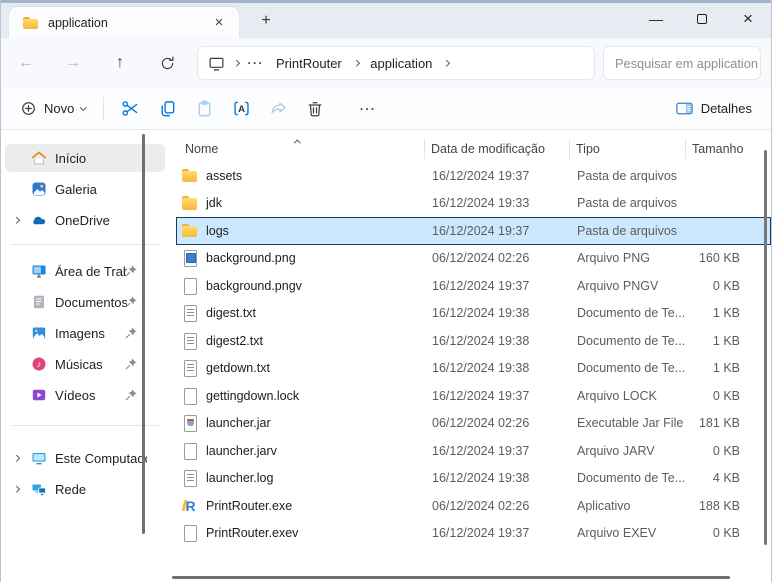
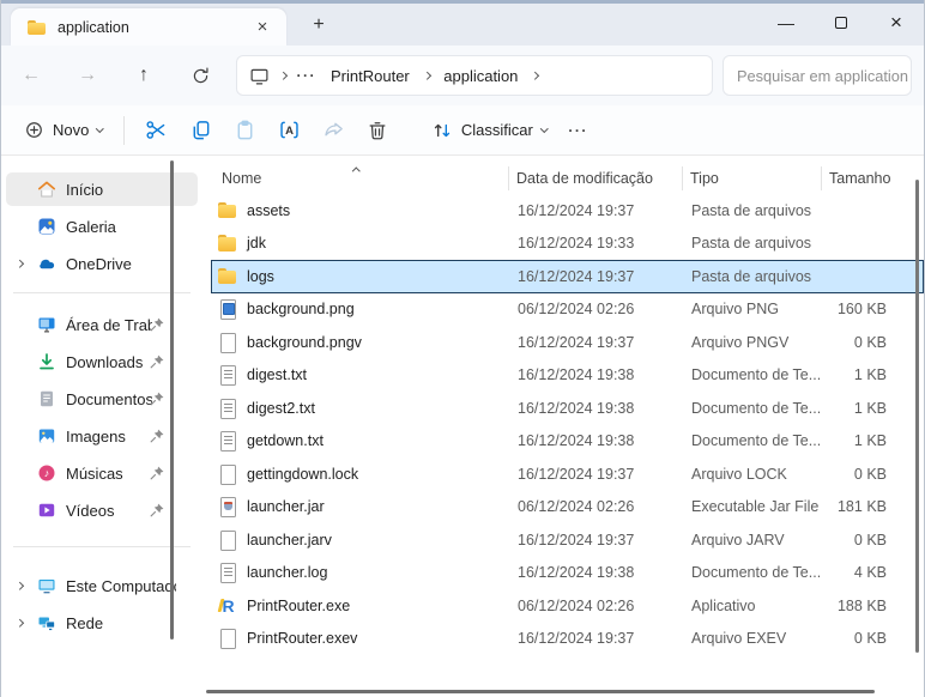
  application
  ×
  +
  —
  ×
  ←
  →
  ↑
  ···
  PrintRouter
  application
  Pesquisar em application
  Novo
  A
+ Classificar
  ···
- Detalhes
  Início
  Galeria
  OneDrive
  Área de Trab
+ Downloads
  Documentos
  Imagens
  ♪
  Músicas
  Vídeos
  Este Computad
  Rede
  Nome
  Data de modificação
  Tipo
  Tamanho
  assets
  16/12/2024 19:37
  Pasta de arquivos
  jdk
  16/12/2024 19:33
  Pasta de arquivos
  logs
  16/12/2024 19:37
  Pasta de arquivos
  background.png
  06/12/2024 02:26
  Arquivo PNG
  160 KB
  background.pngv
  16/12/2024 19:37
  Arquivo PNGV
  0 KB
  digest.txt
  16/12/2024 19:38
  Documento de Te...
  1 KB
  digest2.txt
  16/12/2024 19:38
  Documento de Te...
  1 KB
  getdown.txt
  16/12/2024 19:38
  Documento de Te...
  1 KB
  gettingdown.lock
  16/12/2024 19:37
  Arquivo LOCK
  0 KB
  launcher.jar
  06/12/2024 02:26
  Executable Jar File
  181 KB
  launcher.jarv
  16/12/2024 19:37
  Arquivo JARV
  0 KB
  launcher.log
  16/12/2024 19:38
  Documento de Te...
  4 KB
  PrintRouter.exe
  06/12/2024 02:26
  Aplicativo
  188 KB
  PrintRouter.exev
  16/12/2024 19:37
  Arquivo EXEV
  0 KB
